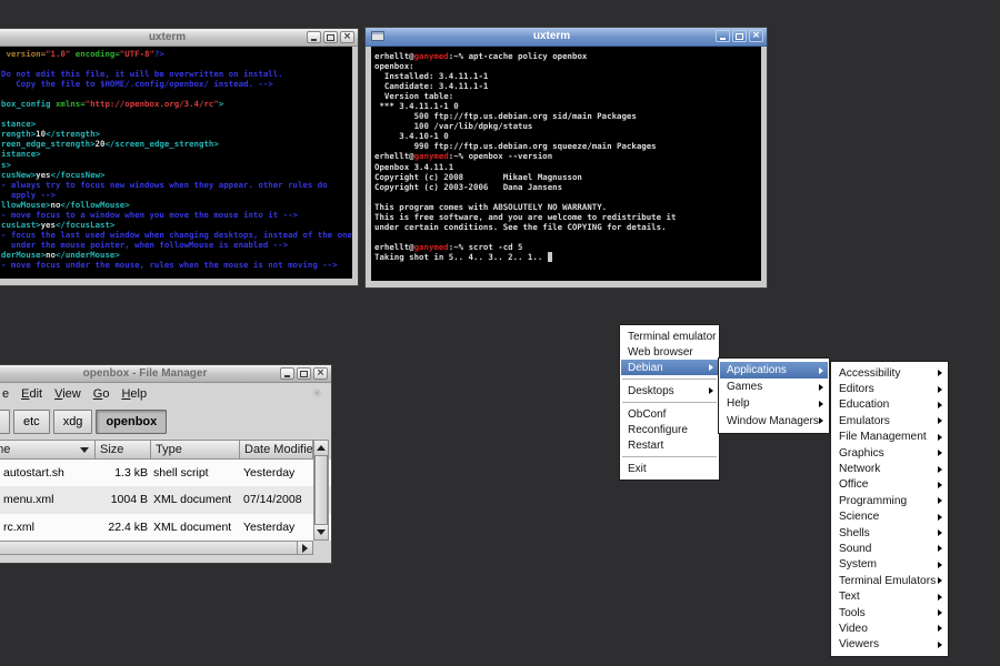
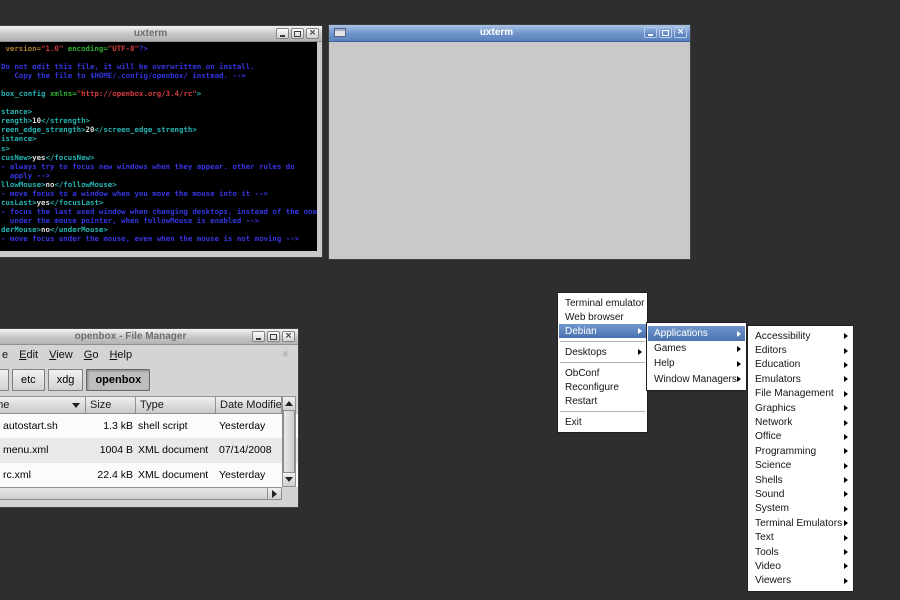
  uxterm
  ×
  version="1.0" encoding="UTF-8"?>
  Do not edit this file, it will be overwritten on install.
  Copy the file to $HOME/.config/openbox/ instead. -->
  box_config xmlns="http://openbox.org/3.4/rc">
  stance>
  rength>10</strength>
  reen_edge_strength>20</screen_edge_strength>
  istance>
  s>
  cusNew>yes</focusNew>
  - always try to focus new windows when they appear. other rules do
  apply -->
  llowMouse>no</followMouse>
  - move focus to a window when you move the mouse into it -->
  cusLast>yes</focusLast>
  - focus the last used window when changing desktops, instead of the one
  under the mouse pointer, when followMouse is enabled -->
  derMouse>no</underMouse>
- - move focus under the mouse, rules when the mouse is not moving -->
+ - move focus under the mouse, even when the mouse is not moving -->
  uxterm
  ×
- erhellt@ganymed:~% apt-cache policy openbox
- openbox:
- Installed: 3.4.11.1-1
- Candidate: 3.4.11.1-1
- Version table:
- *** 3.4.11.1-1 0
- 500 ftp://ftp.us.debian.org sid/main Packages
- 100 /var/lib/dpkg/status
- 3.4.10-1 0
- 990 ftp://ftp.us.debian.org squeeze/main Packages
- erhellt@ganymed:~% openbox --version
- Openbox 3.4.11.1
- Copyright (c) 2008 Mikael Magnusson
- Copyright (c) 2003-2006 Dana Jansens
- This program comes with ABSOLUTELY NO WARRANTY.
- This is free software, and you are welcome to redistribute it
- under certain conditions. See the file COPYING for details.
- erhellt@ganymed:~% scrot -cd 5
- Taking shot in 5.. 4.. 3.. 2.. 1..
  openbox - File Manager
  ×
  e
  Edit
  View
  Go
  Help
  ✳
  etc
  xdg
  openbox
  Size
  Type
  Date Modifie
  autostart.sh
  1.3 kB
  shell script
  Yesterday
  menu.xml
  1004 B
  XML document
  07/14/2008
  rc.xml
  22.4 kB
  XML document
  Yesterday
  Terminal emulator
  Web browser
  Debian
  Desktops
  ObConf
  Reconfigure
  Restart
  Exit
  Applications
  Games
  Help
  Window Managers
  Accessibility
  Editors
  Education
  Emulators
  File Management
  Graphics
  Network
  Office
  Programming
  Science
  Shells
  Sound
  System
  Terminal Emulators
  Text
  Tools
  Video
  Viewers
